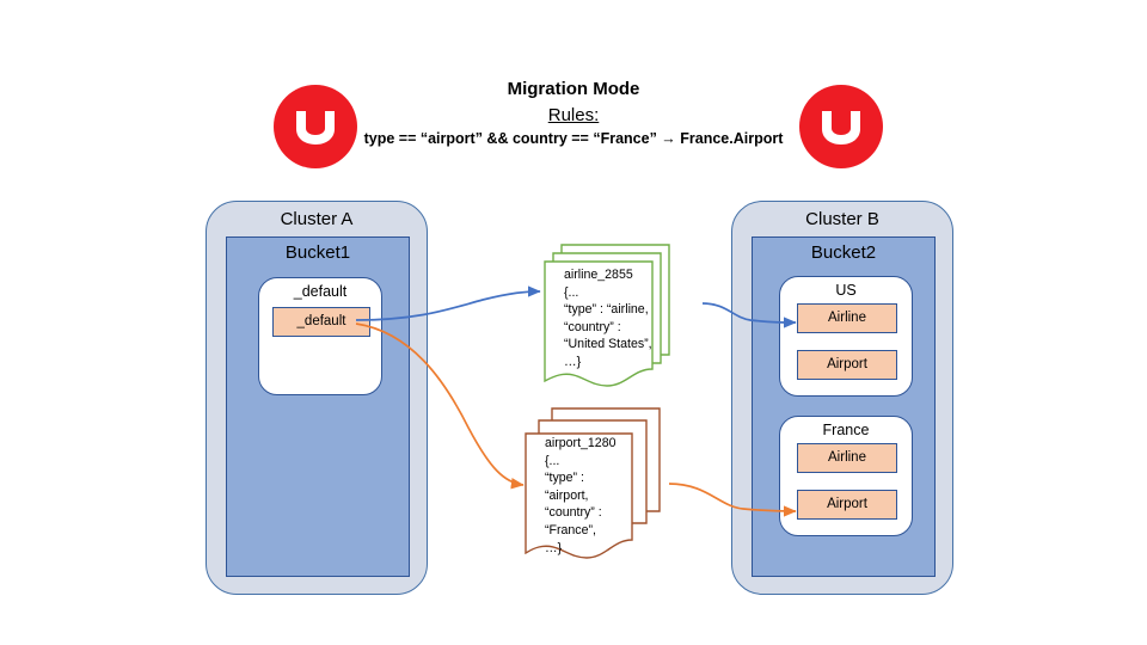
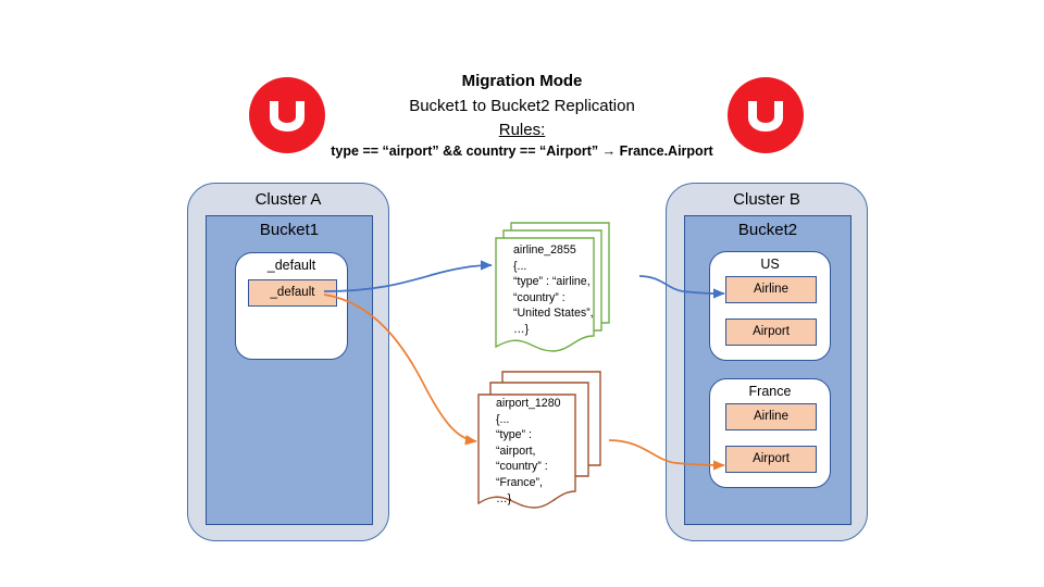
  Migration Mode
+ Bucket1 to Bucket2 Replication
  Rules:
- type == “airport” && country == “France” → France.Airport
+ type == “airport” && country == “Airport” → France.Airport
  Cluster A
  Bucket1
  _default
  _default
  Cluster B
  Bucket2
  US
  Airline
  Airport
  France
  Airline
  Airport
  airline_2855
  {...
  “type” : “airline,
  “country” :
  “United States”,
  …}
  airport_1280
  {...
  “type” :
  “airport,
  “country” :
  “France”,
  …}
